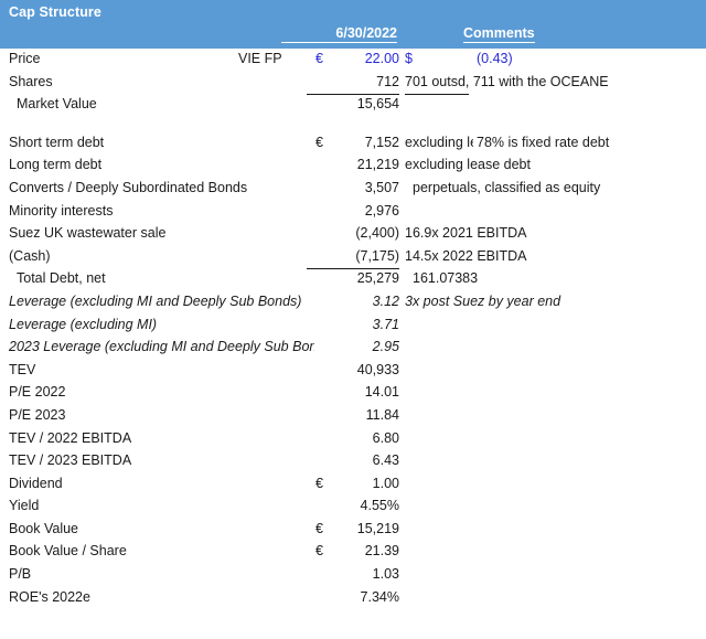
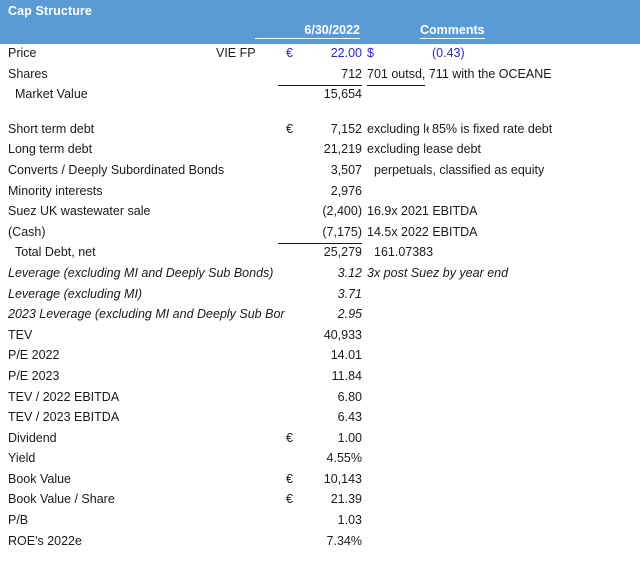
  Cap Structure
  6/30/2022
  Comments
  Price
  VIE FP
  €
  22.00
  $
  (0.43)
  Shares
  712
  701 outsd, 711 with the OCEANE
  Market Value
  15,654
  Short term debt
  €
  7,152
- 78% is fixed rate debt
+ 85% is fixed rate debt
  Long term debt
  21,219
  excluding lease debt
  Converts / Deeply Subordinated Bonds
  3,507
  perpetuals, classified as equity
  Minority interests
  2,976
  Suez UK wastewater sale
  (2,400)
  16.9x 2021 EBITDA
  (Cash)
  (7,175)
  14.5x 2022 EBITDA
  Total Debt, net
  25,279
  161.07383
  Leverage (excluding MI and Deeply Sub Bonds)
  3.12
  3x post Suez by year end
  Leverage (excluding MI)
  3.71
  2023 Leverage (excluding MI and Deeply Sub Bon
  2.95
  TEV
  40,933
  P/E 2022
  14.01
  P/E 2023
  11.84
  TEV / 2022 EBITDA
  6.80
  TEV / 2023 EBITDA
  6.43
  Dividend
  €
  1.00
  Yield
  4.55%
  Book Value
  €
- 15,219
+ 10,143
  Book Value / Share
  €
  21.39
  P/B
  1.03
  ROE's 2022e
  7.34%
